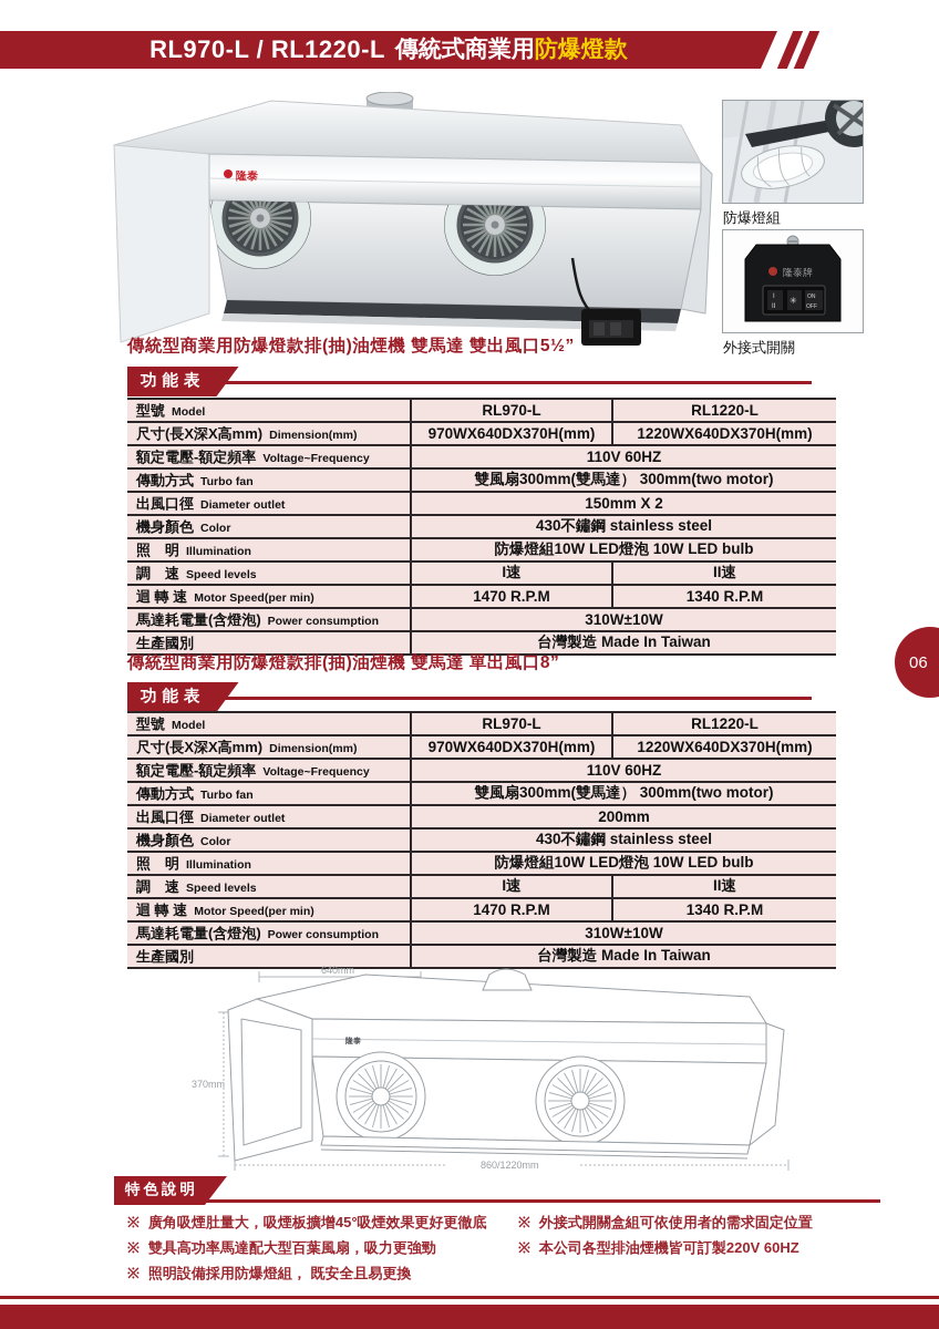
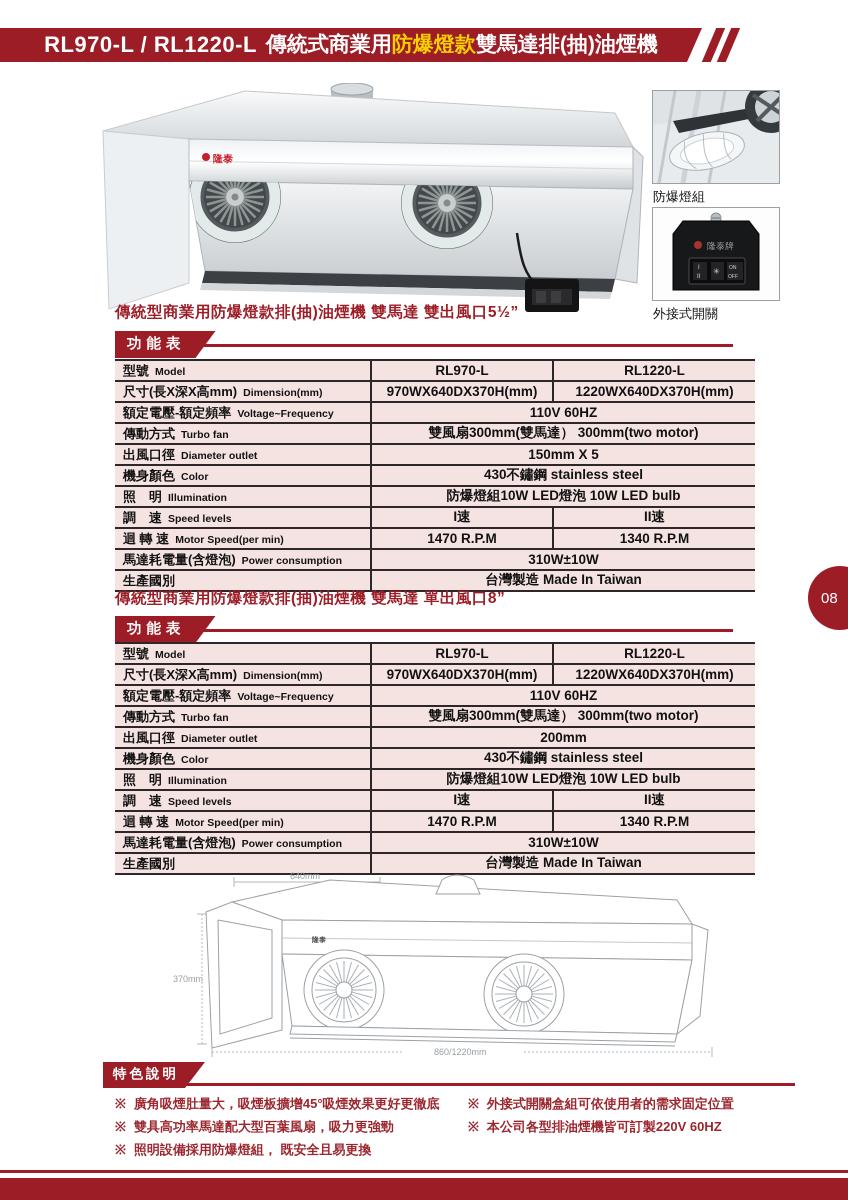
  RL970-L / RL1220-L
  傳統式商業用
  防爆燈款
+ 雙馬達排(抽)油煙機
  隆泰
  防爆燈組
  隆泰牌
  ✳
  外接式開關
  傳統型商業用防爆燈款排(抽)油煙機 雙馬達 雙出風口5½”
  功能表
  型號
  Model
  RL970-L
  RL1220-L
  尺寸(長X深X高mm)
  Dimension(mm)
  970WX640DX370H(mm)
  1220WX640DX370H(mm)
  額定電壓-額定頻率
  Voltage~Frequency
  110V 60HZ
  傳動方式
  Turbo fan
  雙風扇300mm(雙馬達） 300mm(two motor)
  出風口徑
  Diameter outlet
- 150mm X 2
+ 150mm X 5
  機身顏色
  Color
  430不鏽鋼 stainless steel
  照 明
  Illumination
  防爆燈組10W LED燈泡 10W LED bulb
  調 速
  Speed levels
  I速
  II速
  迴 轉 速
  Motor Speed(per min)
  1470 R.P.M
  1340 R.P.M
  馬達耗電量(含燈泡)
  Power consumption
  310W±10W
  生產國別
  台灣製造 Made In Taiwan
  傳統型商業用防爆燈款排(抽)油煙機 雙馬達 單出風口8”
  功能表
  型號
  Model
  RL970-L
  RL1220-L
  尺寸(長X深X高mm)
  Dimension(mm)
  970WX640DX370H(mm)
  1220WX640DX370H(mm)
  額定電壓-額定頻率
  Voltage~Frequency
  110V 60HZ
  傳動方式
  Turbo fan
  雙風扇300mm(雙馬達） 300mm(two motor)
  出風口徑
  Diameter outlet
  200mm
  機身顏色
  Color
  430不鏽鋼 stainless steel
  照 明
  Illumination
  防爆燈組10W LED燈泡 10W LED bulb
  調 速
  Speed levels
  I速
  II速
  迴 轉 速
  Motor Speed(per min)
  1470 R.P.M
  1340 R.P.M
  馬達耗電量(含燈泡)
  Power consumption
  310W±10W
  生產國別
  台灣製造 Made In Taiwan
  640mm
  370mm
  860/1220mm
  特色說明
  ※ 廣角吸煙肚量大，吸煙板擴增45°吸煙效果更好更徹底
  ※ 雙具高功率馬達配大型百葉風扇，吸力更強勁
  ※ 照明設備採用防爆燈組， 既安全且易更換
  ※ 外接式開關盒組可依使用者的需求固定位置
  ※ 本公司各型排油煙機皆可訂製220V 60HZ
- 06
+ 08
